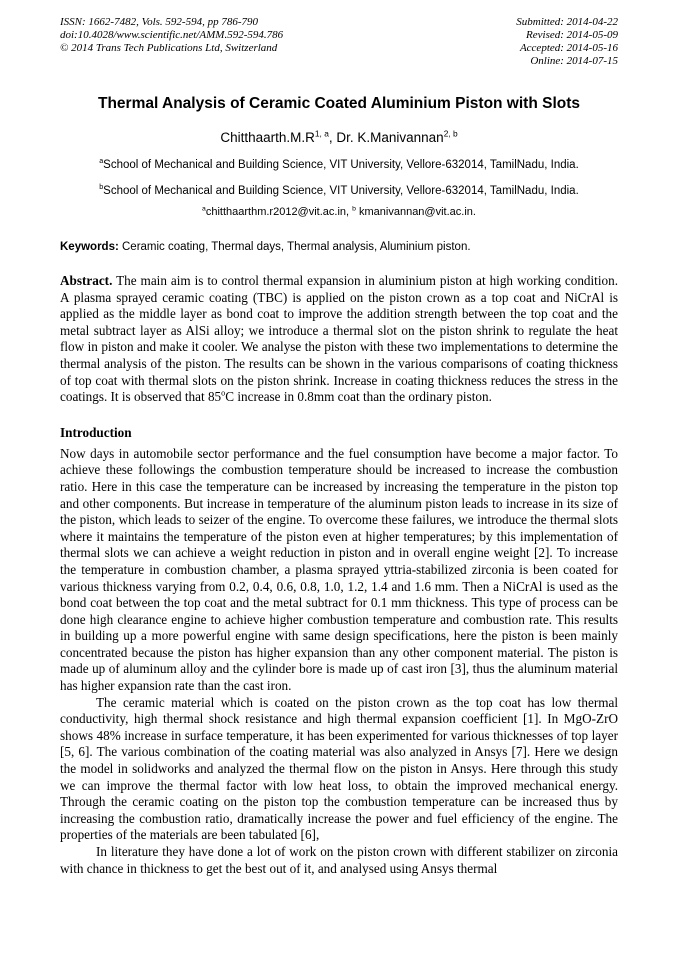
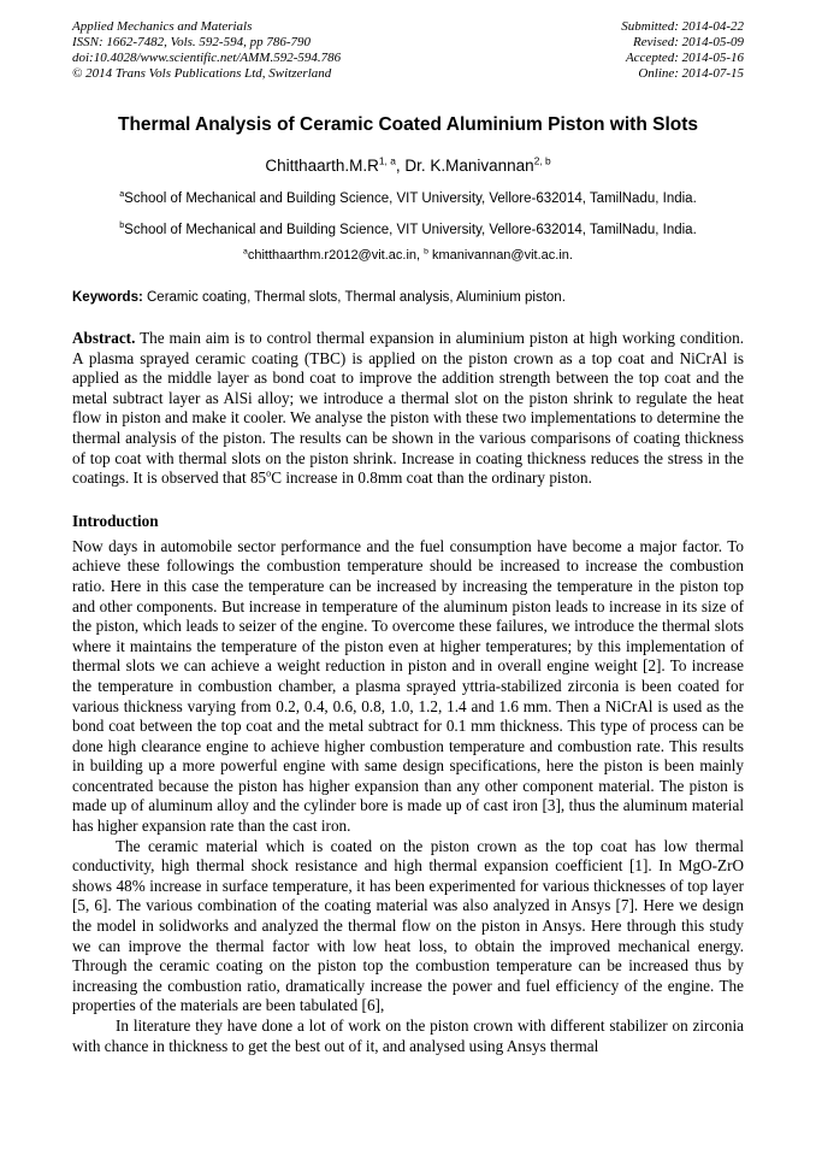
+ Applied Mechanics and Materials
  ISSN: 1662-7482, Vols. 592-594, pp 786-790
  doi:10.4028/www.scientific.net/AMM.592-594.786
- © 2014 Trans Tech Publications Ltd, Switzerland
+ © 2014 Trans Vols Publications Ltd, Switzerland
  Submitted: 2014-04-22
  Revised: 2014-05-09
  Accepted: 2014-05-16
  Online: 2014-07-15
  Thermal Analysis of Ceramic Coated Aluminium Piston with Slots
  Chitthaarth.M.R1, a, Dr. K.Manivannan2, b
  aSchool of Mechanical and Building Science, VIT University, Vellore-632014, TamilNadu, India.
  bSchool of Mechanical and Building Science, VIT University, Vellore-632014, TamilNadu, India.
  chitthaarthm.r2012@vit.ac.in, kmanivannan@vit.ac.in.
- Keywords: Ceramic coating, Thermal days, Thermal analysis, Aluminium piston.
+ Keywords: Ceramic coating, Thermal slots, Thermal analysis, Aluminium piston.
  Abstract. The main aim is to control thermal expansion in aluminium piston at high working condition. A plasma sprayed ceramic coating (TBC) is applied on the piston crown as a top coat and NiCrAl is applied as the middle layer as bond coat to improve the addition strength between the top coat and the metal subtract layer as AlSi alloy; we introduce a thermal slot on the piston shrink to regulate the heat flow in piston and make it cooler. We analyse the piston with these two implementations to determine the thermal analysis of the piston. The results can be shown in the various comparisons of coating thickness of top coat with thermal slots on the piston shrink. Increase in coating thickness reduces the stress in the coatings. It is observed that 85oC increase in 0.8mm coat than the ordinary piston.
  Introduction
  Now days in automobile sector performance and the fuel consumption have become a major factor. To achieve these followings the combustion temperature should be increased to increase the combustion ratio. Here in this case the temperature can be increased by increasing the temperature in the piston top and other components. But increase in temperature of the aluminum piston leads to increase in its size of the piston, which leads to seizer of the engine. To overcome these failures, we introduce the thermal slots where it maintains the temperature of the piston even at higher temperatures; by this implementation of thermal slots we can achieve a weight reduction in piston and in overall engine weight [2]. To increase the temperature in combustion chamber, a plasma sprayed yttria-stabilized zirconia is been coated for various thickness varying from 0.2, 0.4, 0.6, 0.8, 1.0, 1.2, 1.4 and 1.6 mm. Then a NiCrAl is used as the bond coat between the top coat and the metal subtract for 0.1 mm thickness. This type of process can be done high clearance engine to achieve higher combustion temperature and combustion rate. This results in building up a more powerful engine with same design specifications, here the piston is been mainly concentrated because the piston has higher expansion than any other component material. The piston is made up of aluminum alloy and the cylinder bore is made up of cast iron [3], thus the aluminum material has higher expansion rate than the cast iron.
  The ceramic material which is coated on the piston crown as the top coat has low thermal conductivity, high thermal shock resistance and high thermal expansion coefficient [1]. In MgO-ZrO shows 48% increase in surface temperature, it has been experimented for various thicknesses of top layer [5, 6]. The various combination of the coating material was also analyzed in Ansys [7]. Here we design the model in solidworks and analyzed the thermal flow on the piston in Ansys. Here through this study we can improve the thermal factor with low heat loss, to obtain the improved mechanical energy. Through the ceramic coating on the piston top the combustion temperature can be increased thus by increasing the combustion ratio, dramatically increase the power and fuel efficiency of the engine. The properties of the materials are been tabulated [6],
  In literature they have done a lot of work on the piston crown with different stabilizer on zirconia with chance in thickness to get the best out of it, and analysed using Ansys thermal
